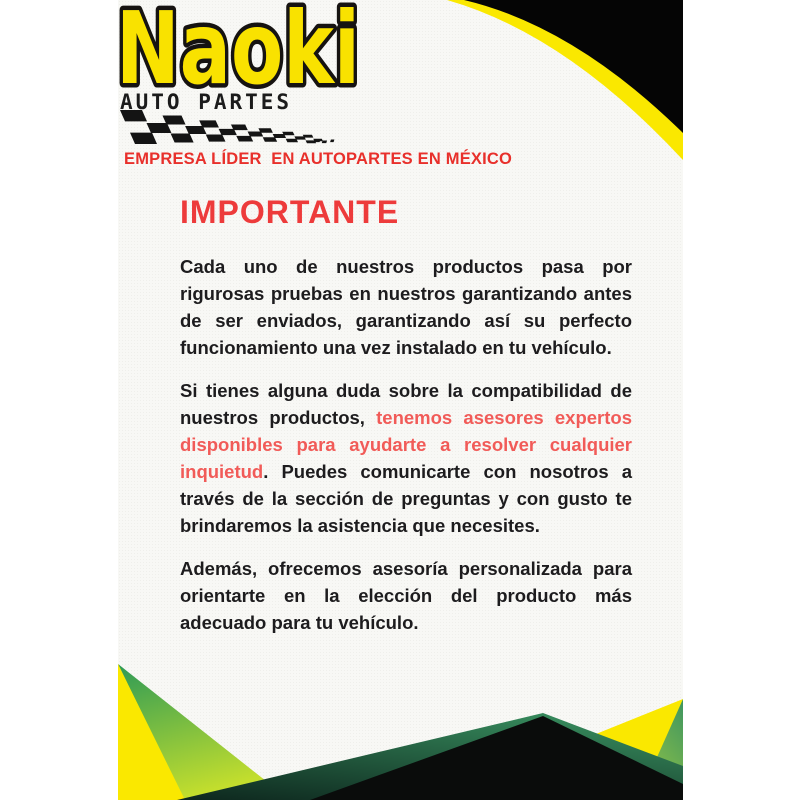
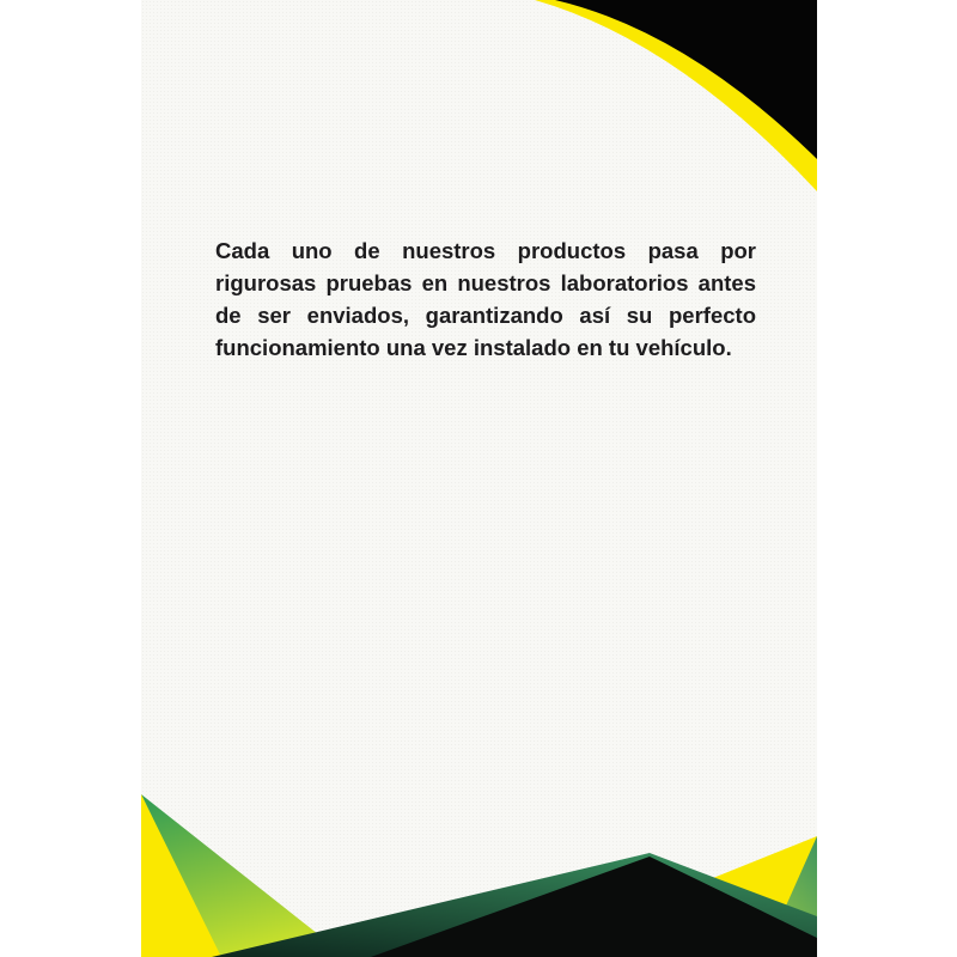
- Naoki
- AUTO PARTES
- EMPRESA LÍDER EN AUTOPARTES EN MÉXICO
- IMPORTANTE
- Cada uno de nuestros productos pasa por rigurosas pruebas en nuestros garantizando antes de ser enviados, garantizando así su perfecto funcionamiento una vez instalado en tu vehículo.
+ Cada uno de nuestros productos pasa por rigurosas pruebas en nuestros laboratorios antes de ser enviados, garantizando así su perfecto funcionamiento una vez instalado en tu vehículo.
- Si tienes alguna duda sobre la compatibilidad de nuestros productos, tenemos asesores expertos disponibles para ayudarte a resolver cualquier inquietud. Puedes comunicarte con nosotros a través de la sección de preguntas y con gusto te brindaremos la asistencia que necesites.
- Además, ofrecemos asesoría personalizada para orientarte en la elección del producto más adecuado para tu vehículo.
